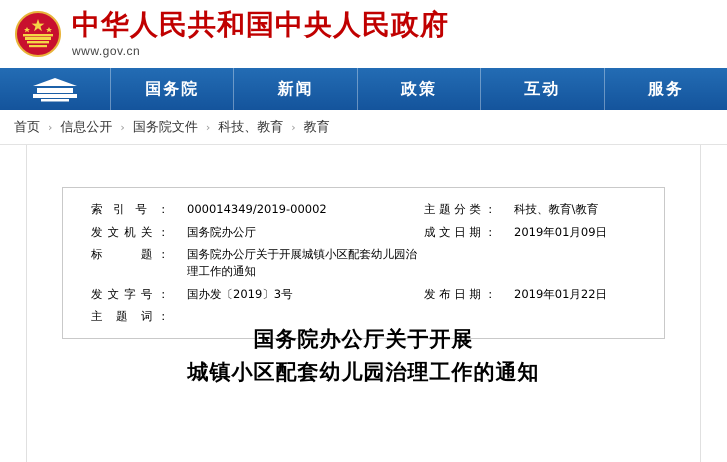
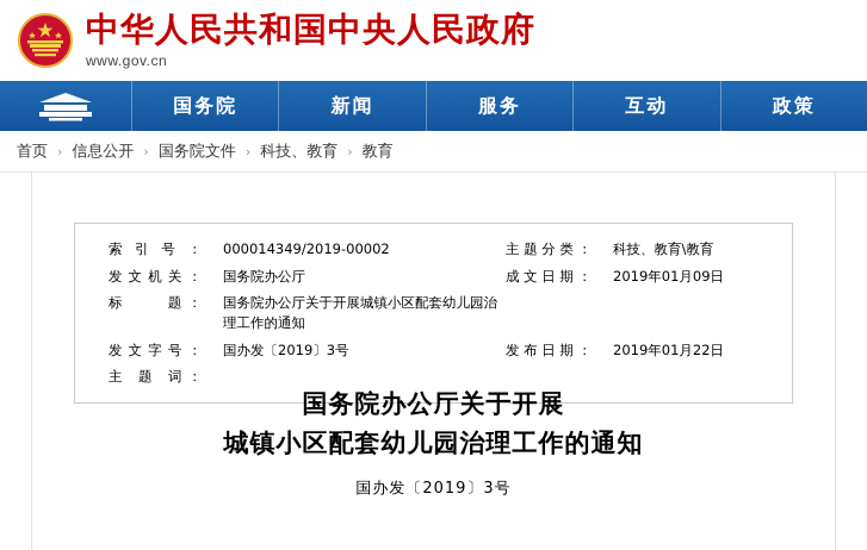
  中华人民共和国中央人民政府
  www.gov.cn
  国务院
  新闻
- 政策
+ 服务
  互动
- 服务
+ 政策
  首页
  ›
  信息公开
  ›
  国务院文件
  ›
  科技、教育
  ›
  教育
  索引号：	000014349/2019-00002	主题分类：	科技、教育\教育
  发文机关：	国务院办公厅	成文日期：	2019年01月09日
  标 题：	国务院办公厅关于开展城镇小区配套幼儿园治理工作的通知
  发文字号：	国办发〔2019〕3号	发布日期：	2019年01月22日
  主 题 词：
  国务院办公厅关于开展
  城镇小区配套幼儿园治理工作的通知
+ 国办发〔2019〕3号
